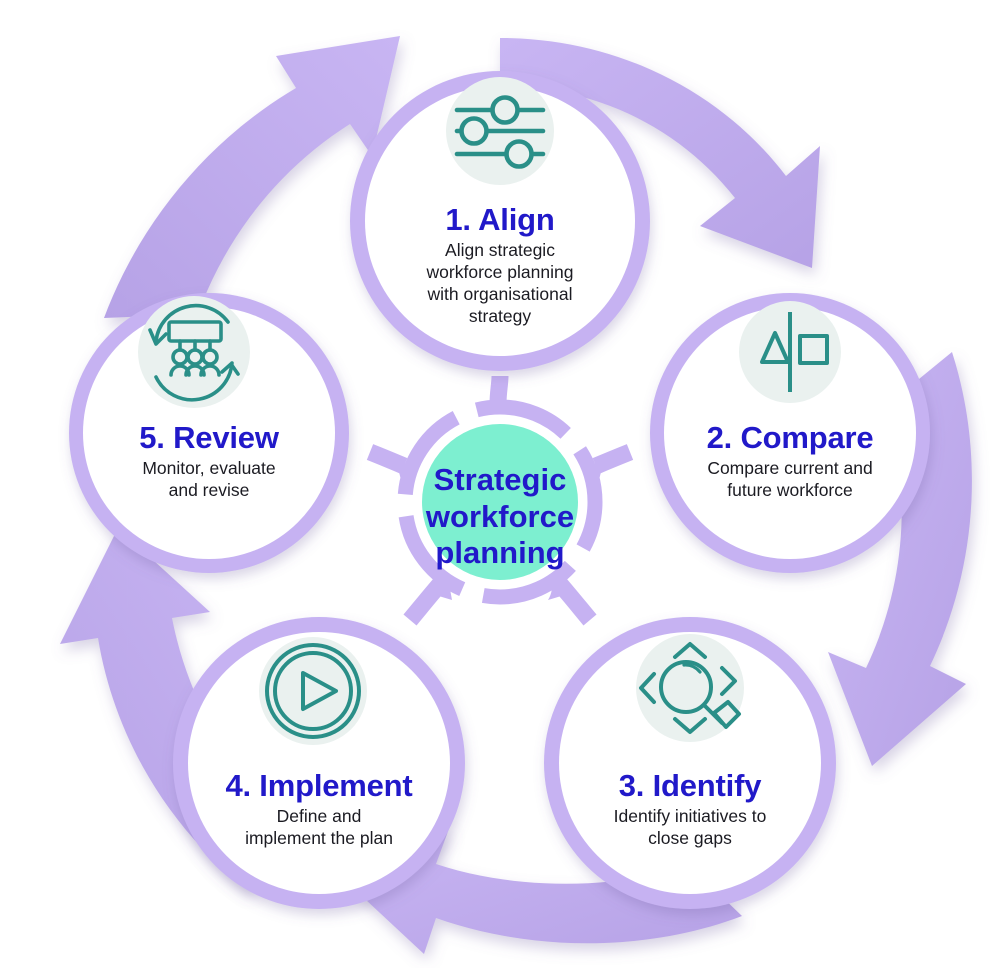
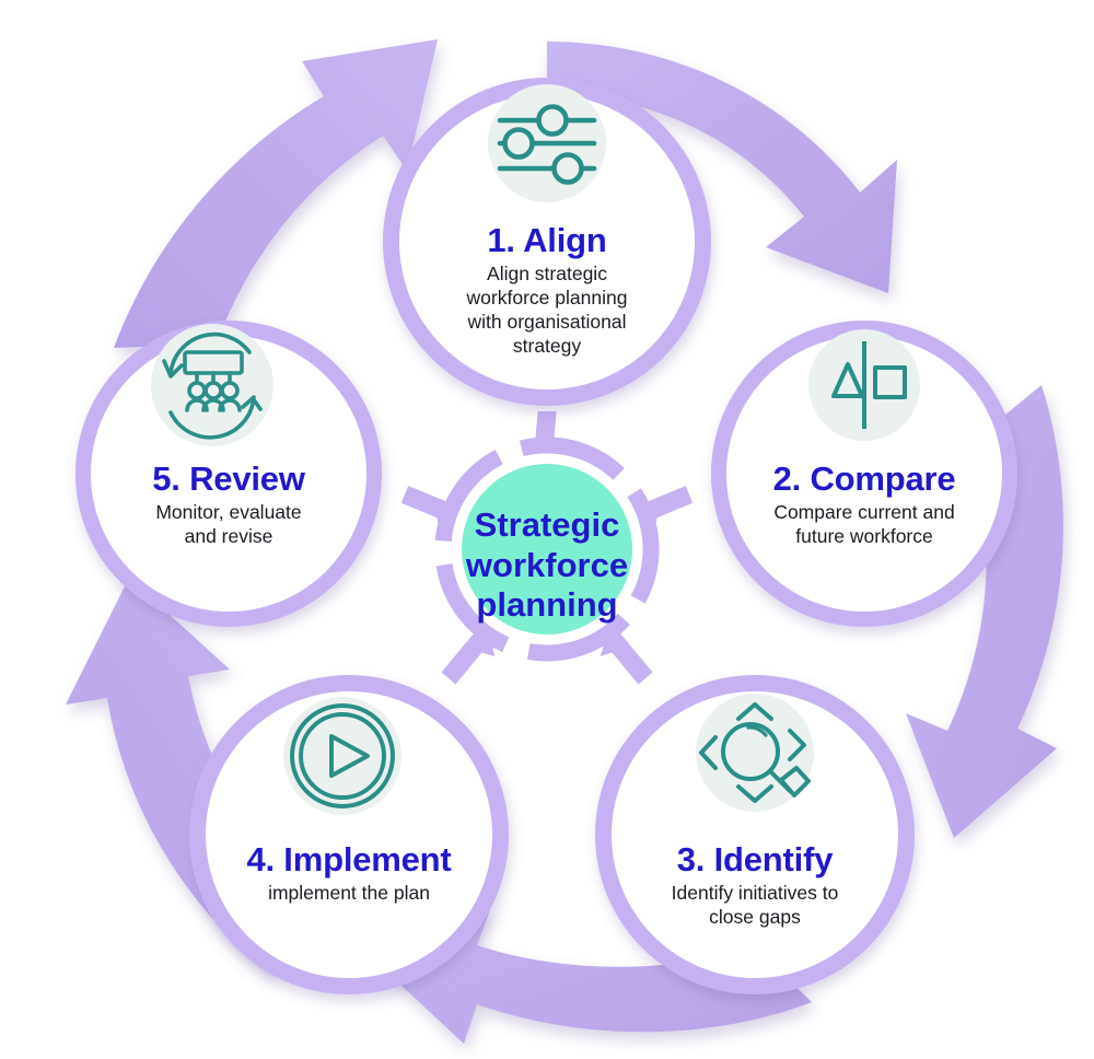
  Strategic
  workforce
  planning
  1. Align
  Align strategic
  workforce planning
  with organisational
  strategy
  2. Compare
  Compare current and
  future workforce
  3. Identify
  Identify initiatives to
  close gaps
  4. Implement
- Define and
  implement the plan
  5. Review
  Monitor, evaluate
  and revise
